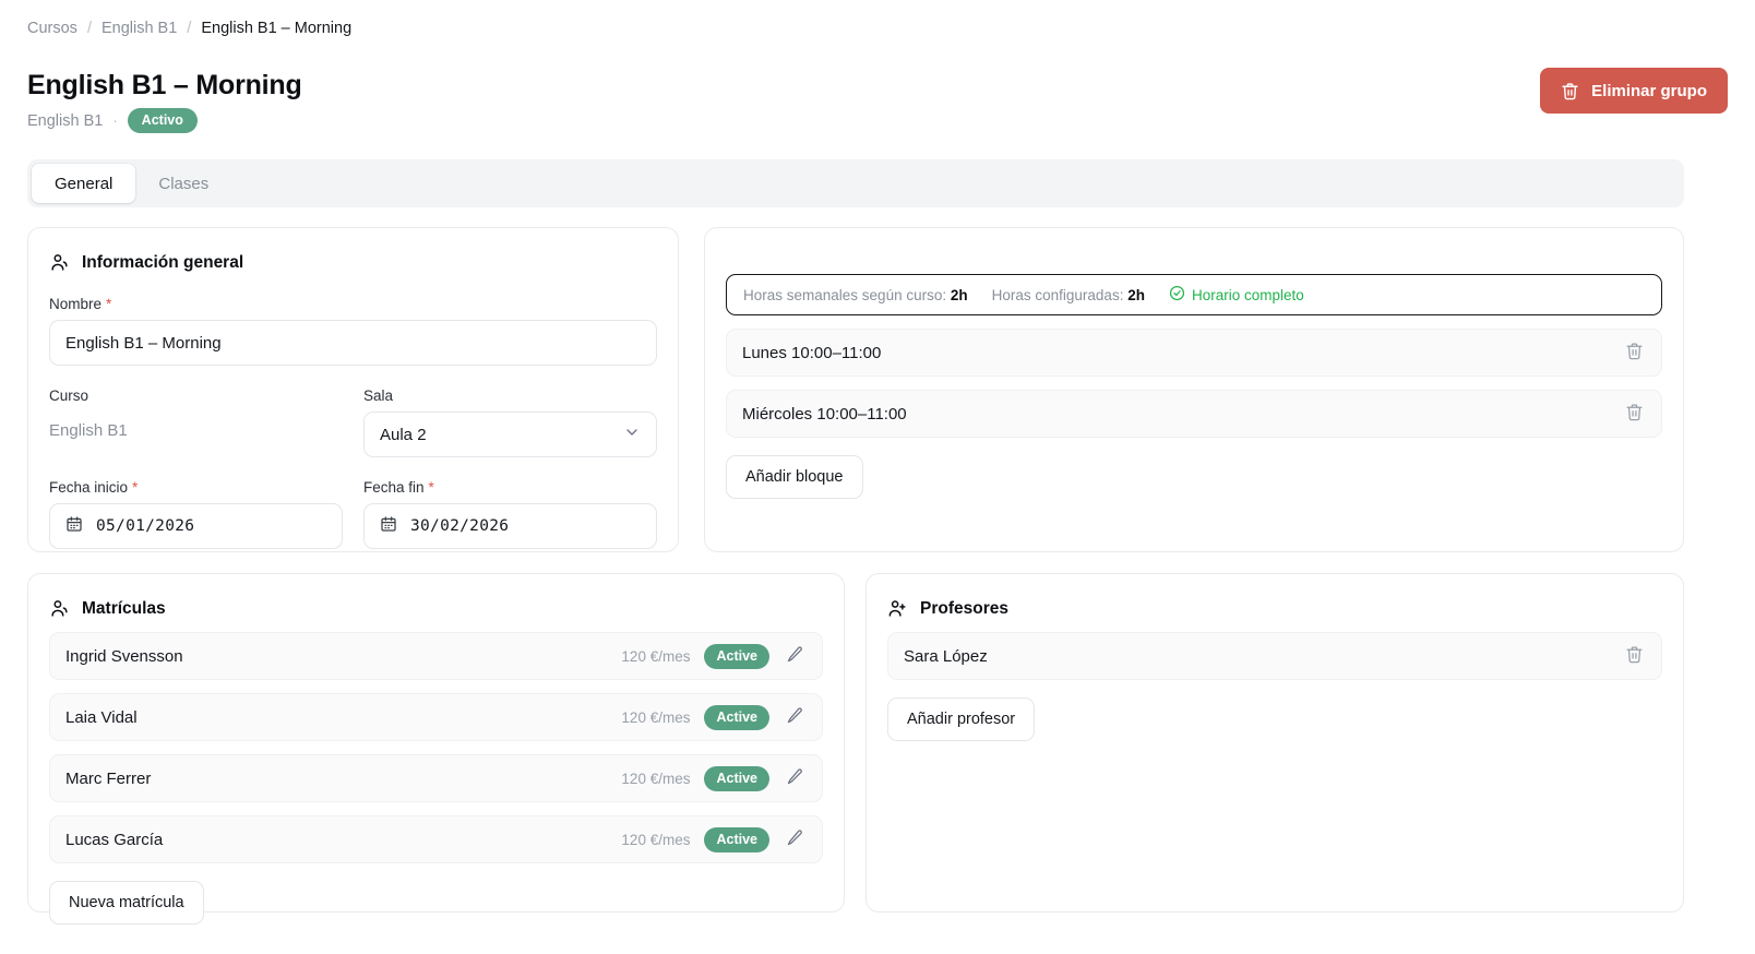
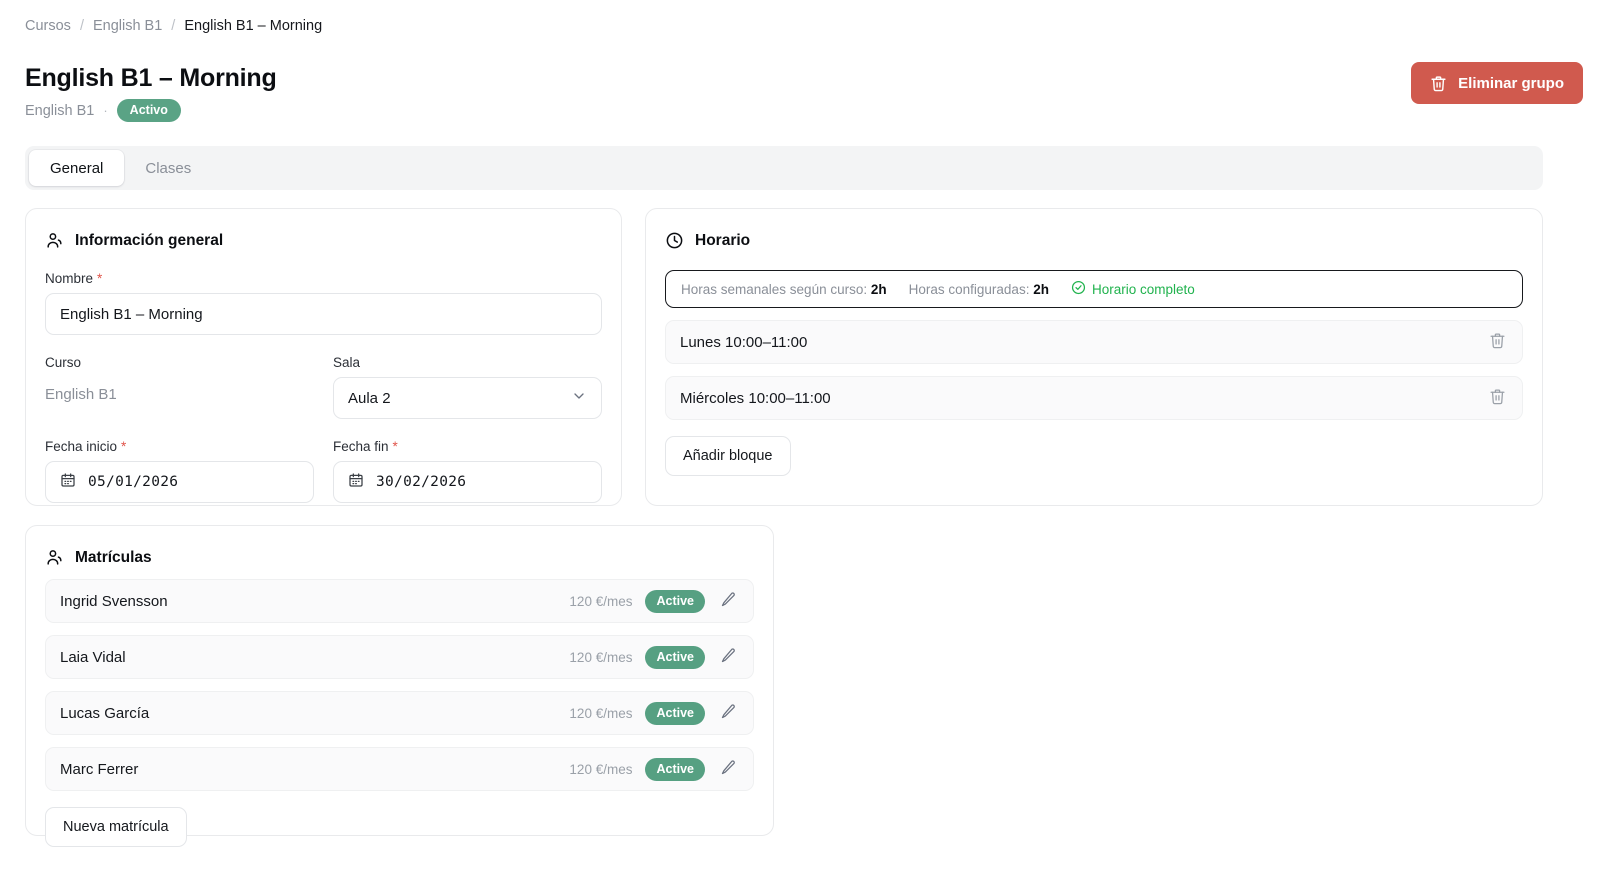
  Cursos
  /
  English B1
  /
  English B1 – Morning
  English B1 – Morning
  English B1
  ·
  Activo
  Eliminar grupo
  General
  Clases
  Información general
  Nombre
  *
  English B1 – Morning
  Curso
  English B1
  Sala
  Aula 2
  Fecha inicio
  *
  05/01/2026
  Fecha fin
  *
  30/02/2026
+ Horario
  Horas semanales según curso: 2h
  Horas configuradas: 2h
  Horario completo
  Lunes 10:00–11:00
  Miércoles 10:00–11:00
  Añadir bloque
  Matrículas
  Ingrid Svensson
  120 €/mes
  Active
  Laia Vidal
  120 €/mes
  Active
- Marc Ferrer
+ Lucas García
  120 €/mes
  Active
- Lucas García
+ Marc Ferrer
  120 €/mes
  Active
  Nueva matrícula
- Profesores
- Sara López
- Añadir profesor
